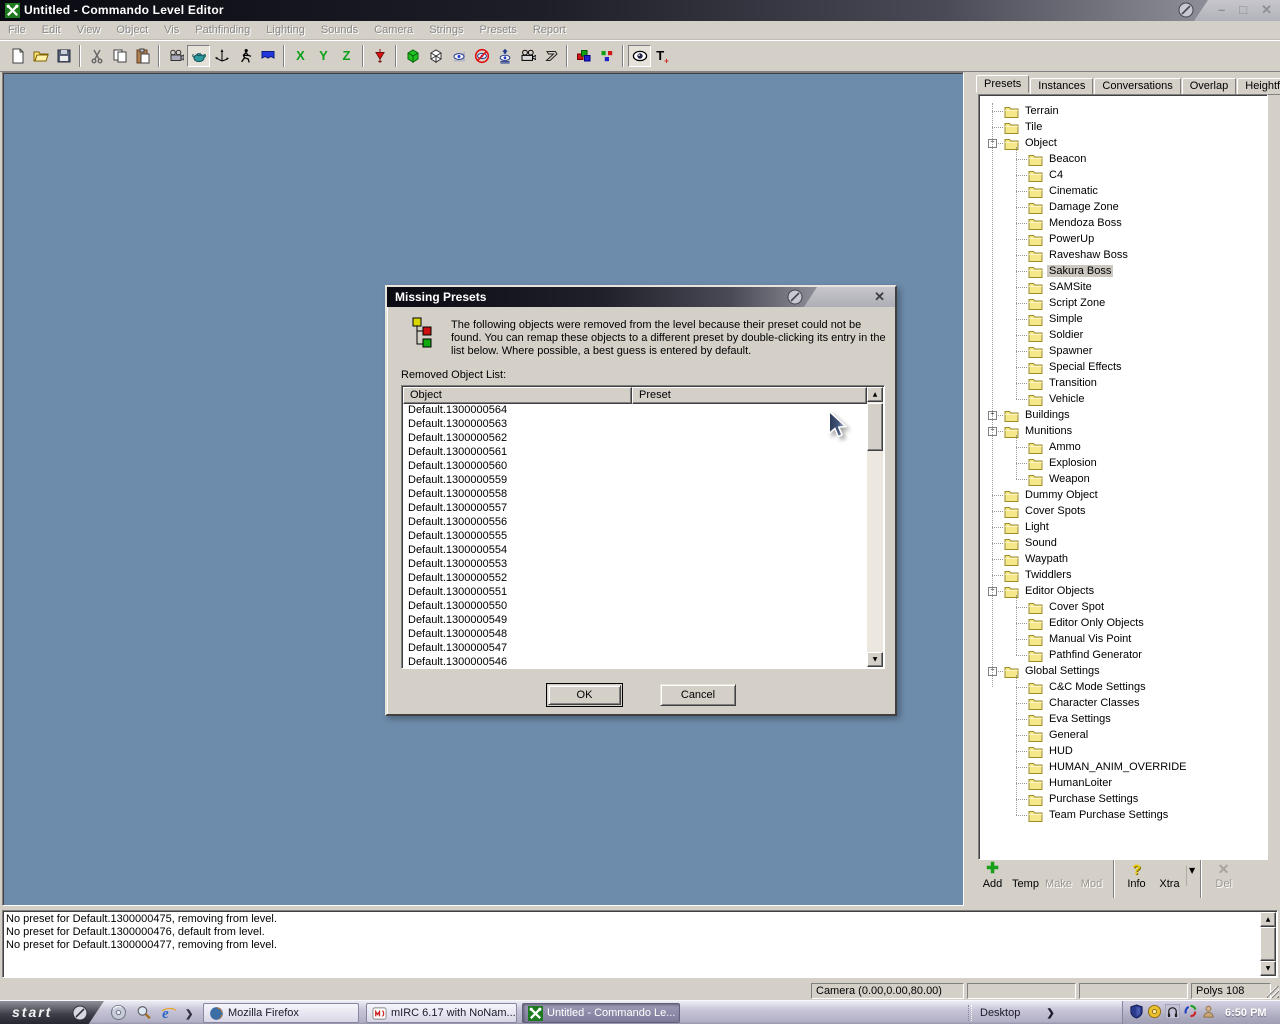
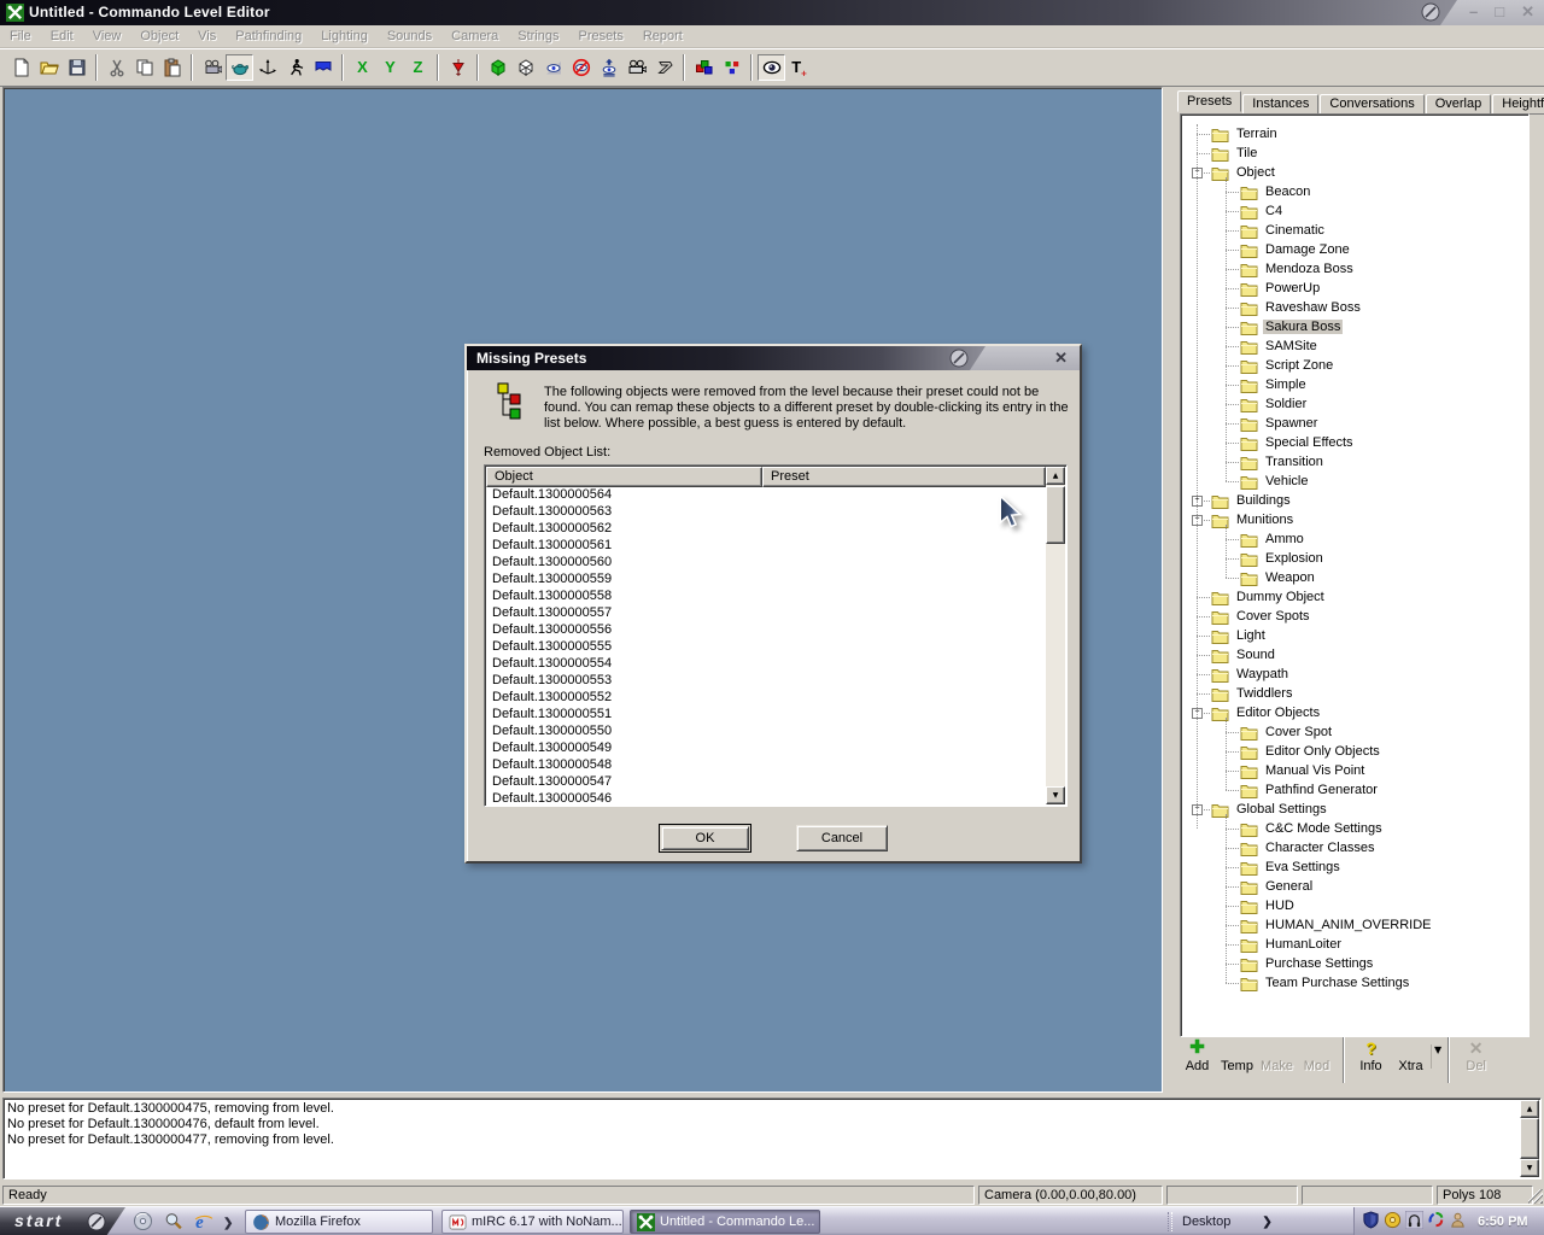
  Untitled - Commando Level Editor
  –
  □
  ✕
  File Edit View Object Vis Pathfinding Lighting Sounds Camera Strings Presets Report
  X
  Y
  Z
  T+
  Presets Instances Conversations Overlap Heightf
  Terrain
  Tile
  −
  Object
  Beacon
  C4
  Cinematic
  Damage Zone
  Mendoza Boss
  PowerUp
  Raveshaw Boss
  Sakura Boss
  SAMSite
  Script Zone
  Simple
  Soldier
  Spawner
  Special Effects
  Transition
  Vehicle
  +
  Buildings
  −
  Munitions
  Ammo
  Explosion
  Weapon
  Dummy Object
  Cover Spots
  Light
  Sound
  Waypath
  Twiddlers
  −
  Editor Objects
  Cover Spot
  Editor Only Objects
  Manual Vis Point
  Pathfind Generator
  −
  Global Settings
  C&C Mode Settings
  Character Classes
  Eva Settings
  General
  HUD
  HUMAN_ANIM_OVERRIDE
  HumanLoiter
  Purchase Settings
  Team Purchase Settings
  ✚
  Add
  Temp
  Make
  Mod
  ?
  Info
  Xtra
  ▼
  ✕
  Del
  No preset for Default.1300000475, removing from level.
  No preset for Default.1300000476, default from level.
  No preset for Default.1300000477, removing from level.
+ Ready
  Camera (0.00,0.00,80.00)
  Polys 108
  start
  e
  ❯
  Mozilla Firefox
  mIRC 6.17 with NoNam...
  Untitled - Commando Le...
  Desktop
  ❯
  6:50 PM
  Missing Presets
  ✕
  The following objects were removed from the level because their preset could not be found. You can remap these objects to a different preset by double-clicking its entry in the list below. Where possible, a best guess is entered by default.
  Removed Object List:
  Object
  Preset
  Default.1300000564
  Default.1300000563
  Default.1300000562
  Default.1300000561
  Default.1300000560
  Default.1300000559
  Default.1300000558
  Default.1300000557
  Default.1300000556
  Default.1300000555
  Default.1300000554
  Default.1300000553
  Default.1300000552
  Default.1300000551
  Default.1300000550
  Default.1300000549
  Default.1300000548
  Default.1300000547
  Default.1300000546
  OK
  Cancel
